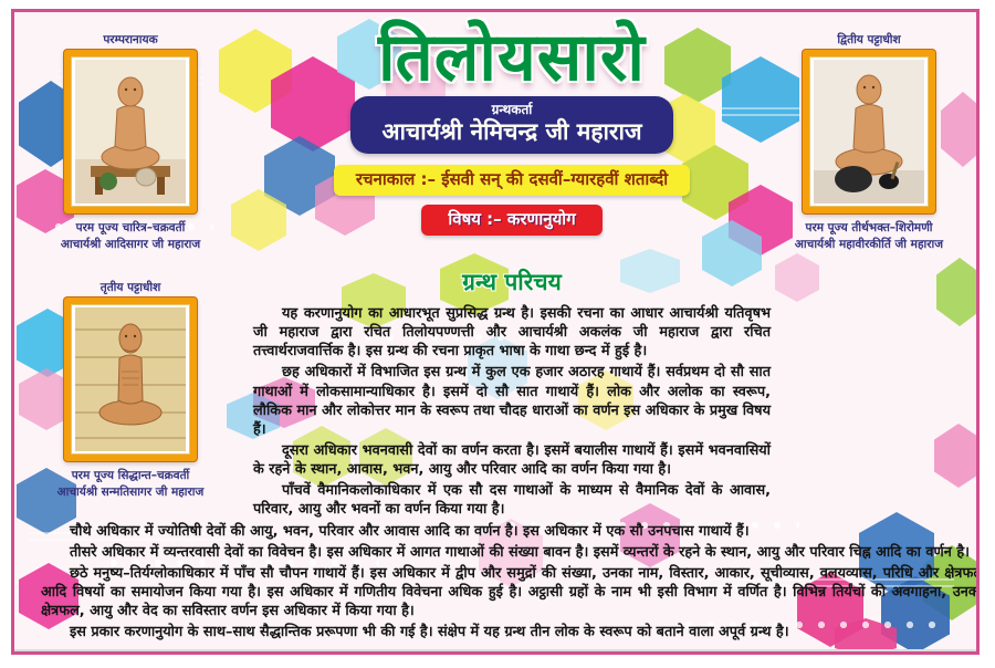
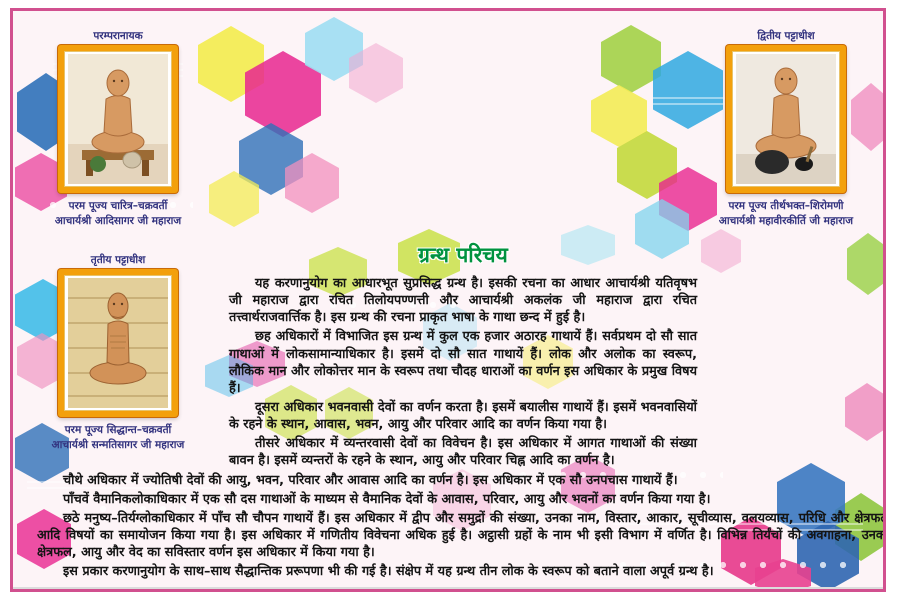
- तिलोयसारो
- ग्रन्थकर्ता
- आचार्यश्री नेमिचन्द्र जी महाराज
- रचनाकाल :– ईसवी सन् की दसवीं–ग्यारहवीं शताब्दी
- विषय :– करणानुयोग
  परम्परानायक
  परम पूज्य चारित्र–चक्रवर्ती
  आचार्यश्री आदिसागर जी महाराज
  द्वितीय पट्टाधीश
  परम पूज्य तीर्थभक्त–शिरोमणी
  आचार्यश्री महावीरकीर्ति जी महाराज
  तृतीय पट्टाधीश
  परम पूज्य सिद्धान्त–चक्रवर्ती
  आचार्यश्री सन्मतिसागर जी महाराज
  ग्रन्थ परिचय
  यह करणानुयोग का आधारभूत सुप्रसिद्ध ग्रन्थ है। इसकी रचना का आधार आचार्यश्री यतिवृषभ जी महाराज द्वारा रचित तिलोयपण्णत्ती और आचार्यश्री अकलंक जी महाराज द्वारा रचित तत्त्वार्थराजवार्त्तिक है। इस ग्रन्थ की रचना प्राकृत भाषा के गाथा छन्द में हुई है।
  छह अधिकारों में विभाजित इस ग्रन्थ में कुल एक हजार अठारह गाथायें हैं। सर्वप्रथम दो सौ सात गाथाओं में लोकसामान्याधिकार है। इसमें दो सौ सात गाथायें हैं। लोक और अलोक का स्वरूप, लौकिक मान और लोकोत्तर मान के स्वरूप तथा चौदह धाराओं का वर्णन इस अधिकार के प्रमुख विषय हैं।
  दूसरा अधिकार भवनवासी देवों का वर्णन करता है। इसमें बयालीस गाथायें हैं। इसमें भवनवासियों के रहने के स्थान, आवास, भवन, आयु और परिवार आदि का वर्णन किया गया है।
- पाँचवें वैमानिकलोकाधिकार में एक सौ दस गाथाओं के माध्यम से वैमानिक देवों के आवास, परिवार, आयु और भवनों का वर्णन किया गया है।
+ तीसरे अधिकार में व्यन्तरवासी देवों का विवेचन है। इस अधिकार में आगत गाथाओं की संख्या बावन है। इसमें व्यन्तरों के रहने के स्थान, आयु और परिवार चिह्न आदि का वर्णन है।
  चौथे अधिकार में ज्योतिषी देवों की आयु, भवन, परिवार और आवास आदि का वर्णन है। इस अधिकार में एक सौ उनपचास गाथायें हैं।
- तीसरे अधिकार में व्यन्तरवासी देवों का विवेचन है। इस अधिकार में आगत गाथाओं की संख्या बावन है। इसमें व्यन्तरों के रहने के स्थान, आयु और परिवार चिह्न आदि का वर्णन है।
+ पाँचवें वैमानिकलोकाधिकार में एक सौ दस गाथाओं के माध्यम से वैमानिक देवों के आवास, परिवार, आयु और भवनों का वर्णन किया गया है।
  छठे मनुष्य–तिर्यग्लोकाधिकार में पाँच सौ चौपन गाथायें हैं। इस अधिकार में द्वीप और समुद्रों की संख्या, उनका नाम, विस्तार, आकार, सूचीव्यास, वलयव्यास, परिधि और क्षेत्रफ आदि विषयों का समायोजन किया गया है। इस अधिकार में गणितीय विवेचना अधिक हुई है। अट्ठासी ग्रहों के नाम भी इसी विभाग में वर्णित है। विभिन्न तिर्यंचों की अवगाहना, उनका क्षेत्रफल, आयु और वेद का सविस्तार वर्णन इस अधिकार में किया गया है।
  इस प्रकार करणानुयोग के साथ–साथ सैद्धान्तिक प्ररूपणा भी की गई है। संक्षेप में यह ग्रन्थ तीन लोक के स्वरूप को बताने वाला अपूर्व ग्रन्थ है।
